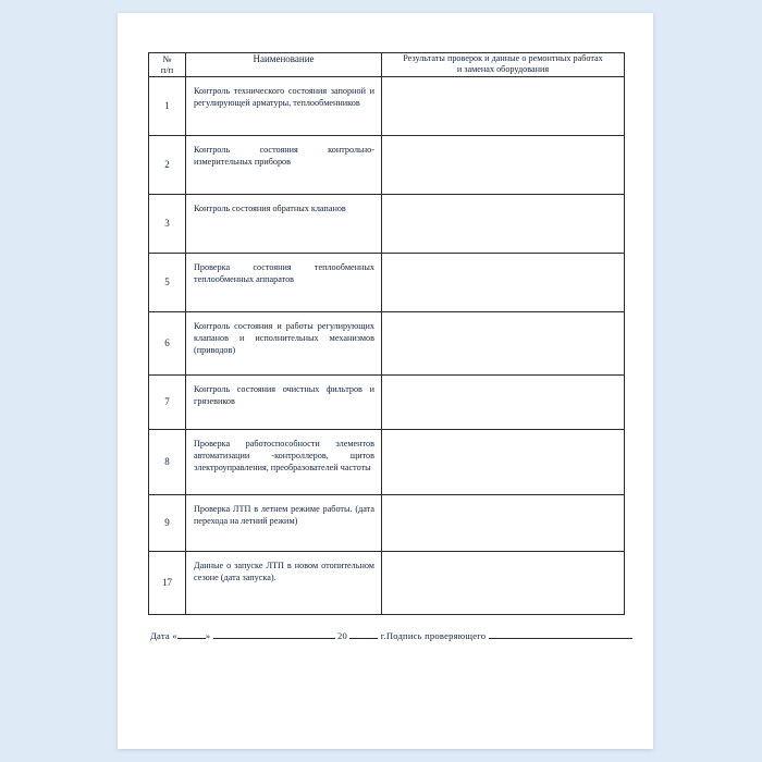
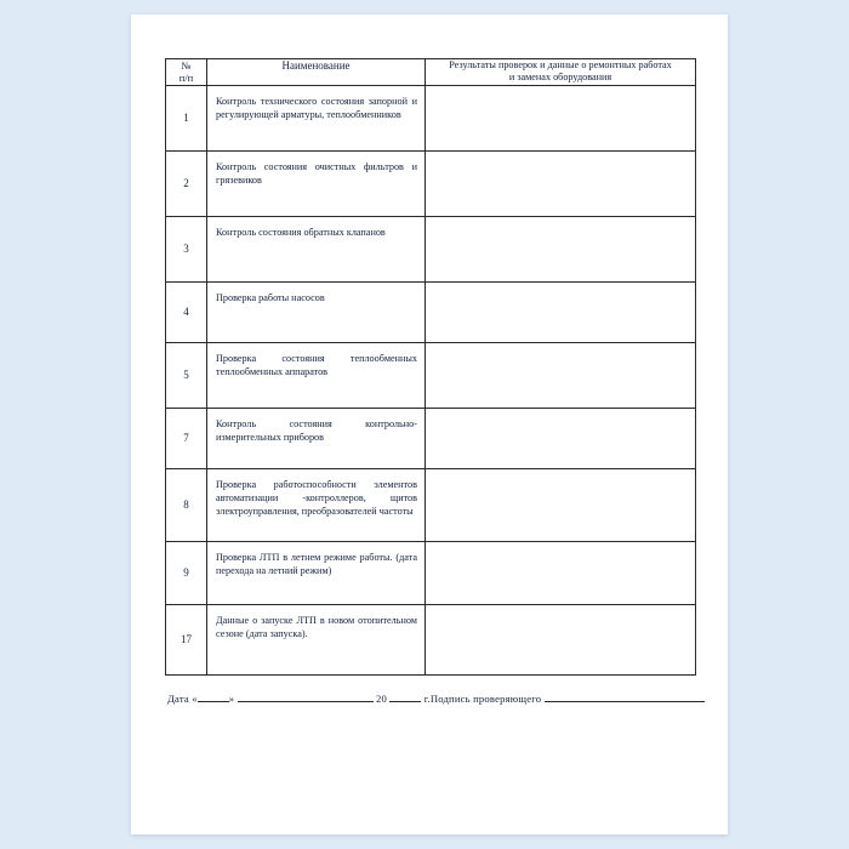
  № п/п	Наименование	Результаты проверок и данные о ремонтных работах и заменах оборудования
  1	Контроль технического состояния запорной и регулирующей арматуры, теплообменников
- 2	Контроль состояния контрольно-измерительных приборов
+ 2	Контроль состояния очистных фильтров и грязевиков
  3	Контроль состояния обратных клапанов
+ 4	Проверка работы насосов
  5	Проверка состояния теплообменных теплообменных аппаратов
- 6	Контроль состояния и работы регулирующих клапанов и исполнительных механизмов (приводов)
- 7	Контроль состояния очистных фильтров и грязевиков
+ 7	Контроль состояния контрольно-измерительных приборов
  8	Проверка работоспособности элементов автоматизации -контроллеров, щитов электроуправления, преобразователей частоты
  9	Проверка ЛТП в летнем режиме работы. (дата перехода на летний режим)
  17	Данные о запуске ЛТП в новом отопительном сезоне (дата запуска).
  Дата « » 20 г.
  Подпись проверяющего
